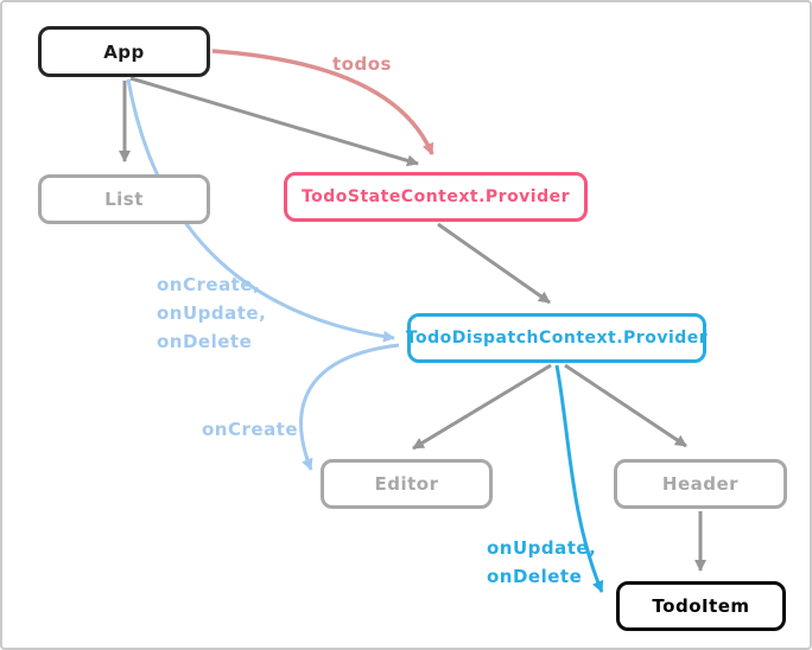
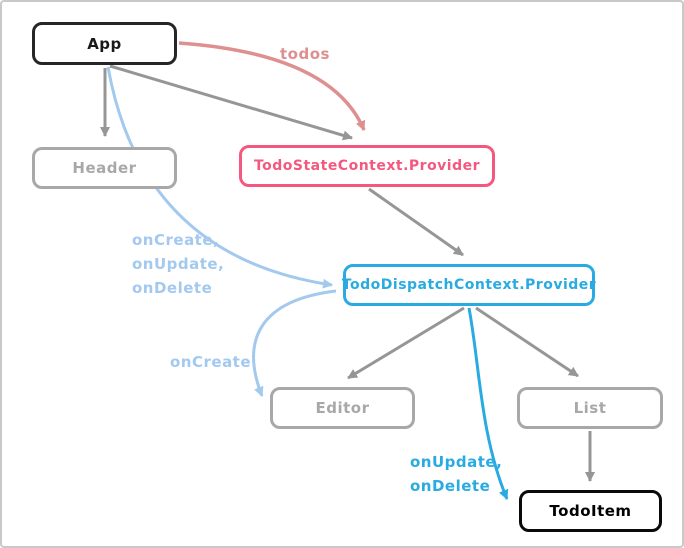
  App
- List
+ Header
  TodoStateContext.Provider
  TodoDispatchContext.Provider
  Editor
- Header
+ List
  TodoItem
  todos
  onCreate,
  onUpdate,
  onDelete
  onCreate
  onUpdate,
  onDelete
